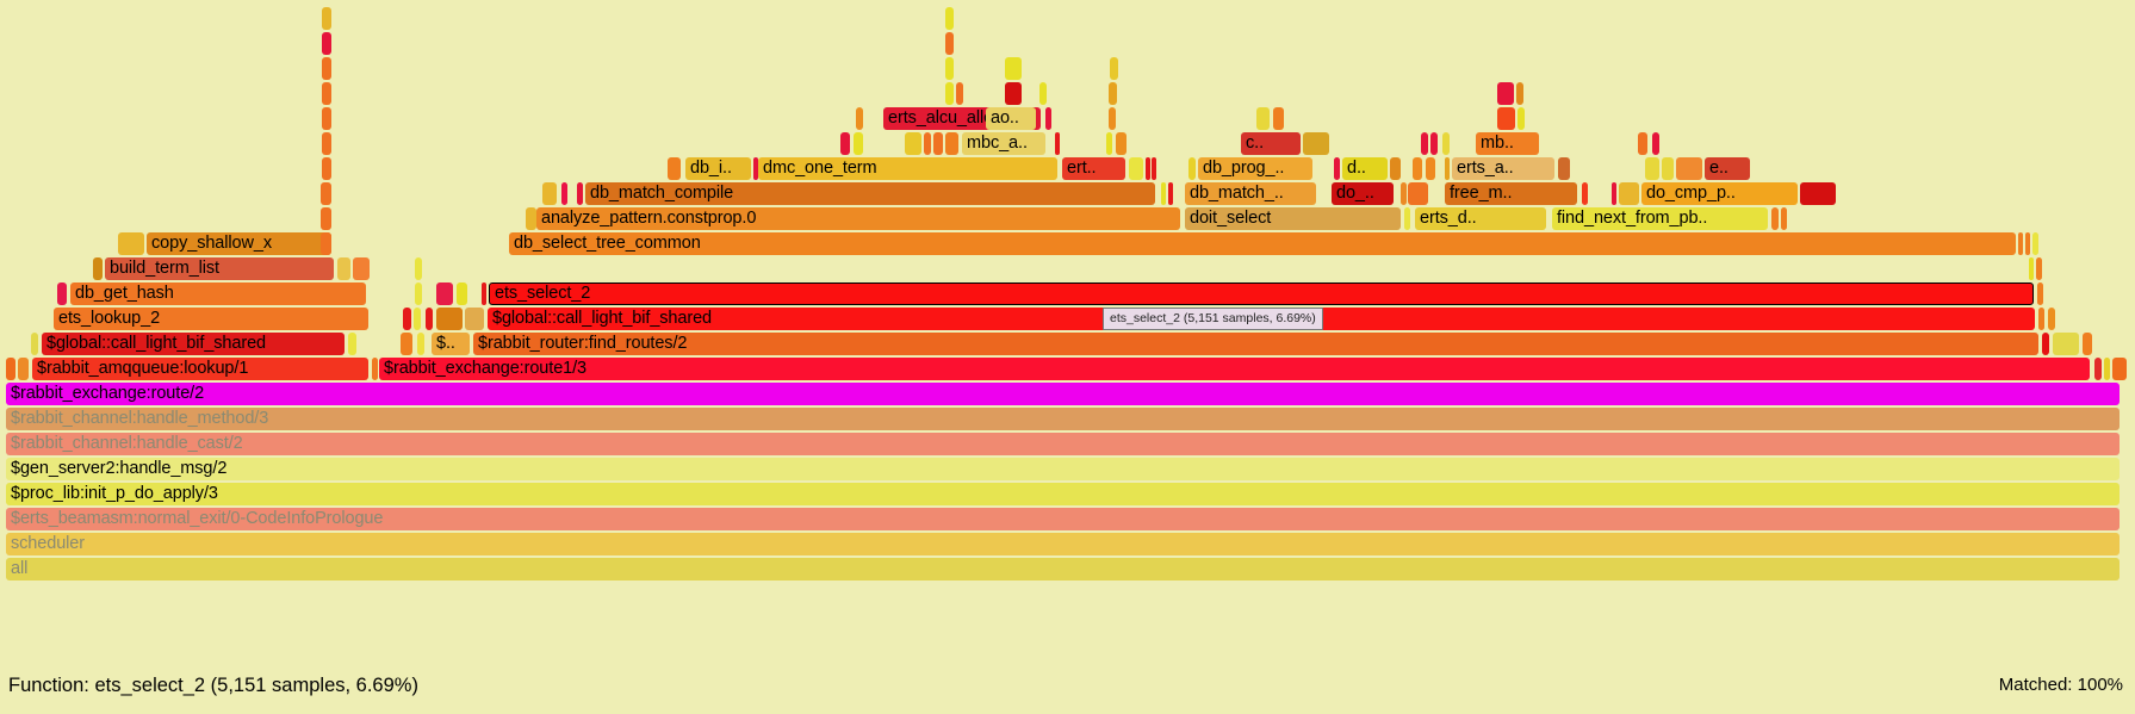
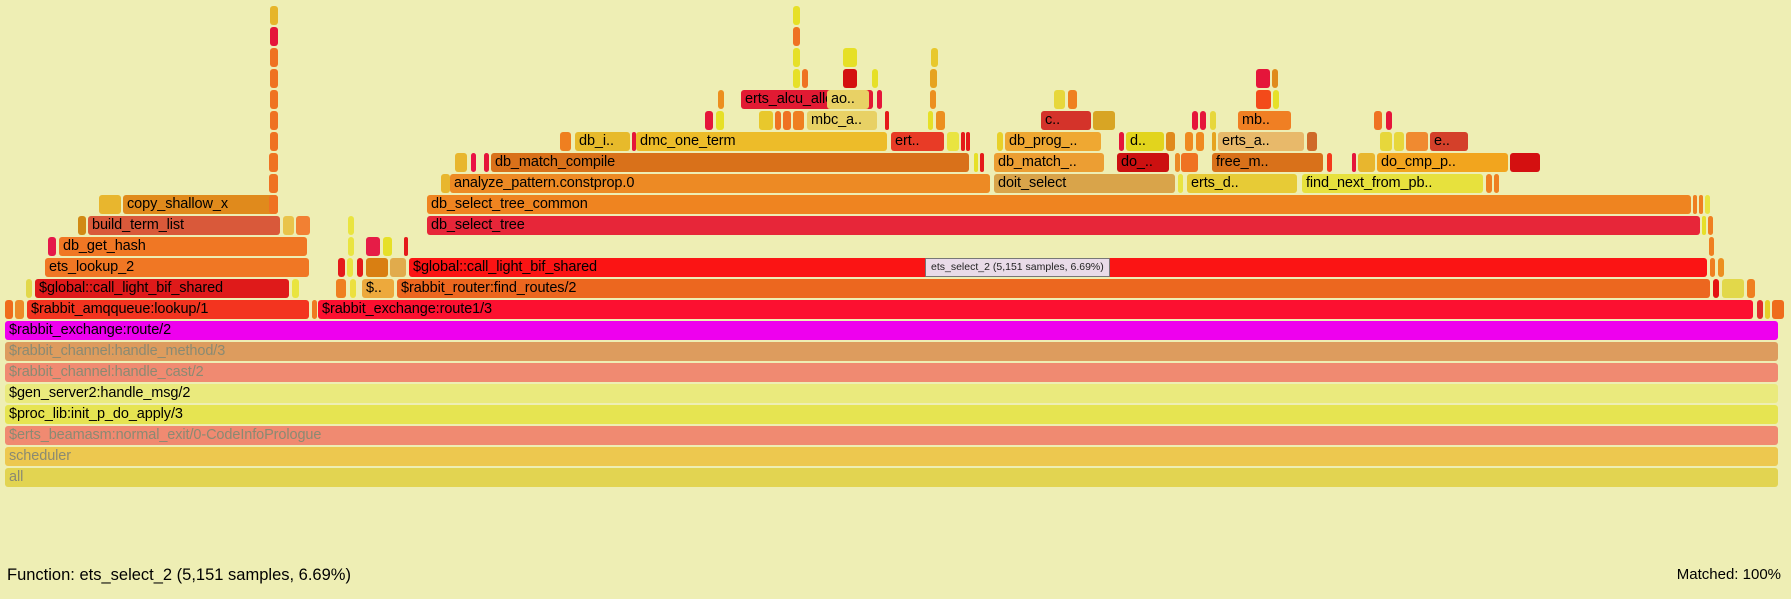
  all
  scheduler
  $erts_beamasm:normal_exit/0-CodeInfoPrologue
  $proc_lib:init_p_do_apply/3
  $gen_server2:handle_msg/2
  $rabbit_channel:handle_cast/2
  $rabbit_channel:handle_method/3
  $rabbit_exchange:route/2
  $rabbit_amqqueue:lookup/1
  $rabbit_exchange:route1/3
  $global::call_light_bif_shared
  $..
  $rabbit_router:find_routes/2
  ets_lookup_2
  $global::call_light_bif_shared
  db_get_hash
- ets_select_2
  build_term_list
+ db_select_tree
  copy_shallow_x
  db_select_tree_common
  analyze_pattern.constprop.0
  doit_select
  erts_d..
  find_next_from_pb..
  db_match_compile
  db_match_..
  do_..
  free_m..
  do_cmp_p..
  db_i..
  dmc_one_term
  ert..
  db_prog_..
  d..
  erts_a..
  e..
  mbc_a..
  c..
  mb..
  erts_alcu_all
  ao..
  ets_select_2 (5,151 samples, 6.69%)
  Function: ets_select_2 (5,151 samples, 6.69%)
  Matched: 100%
